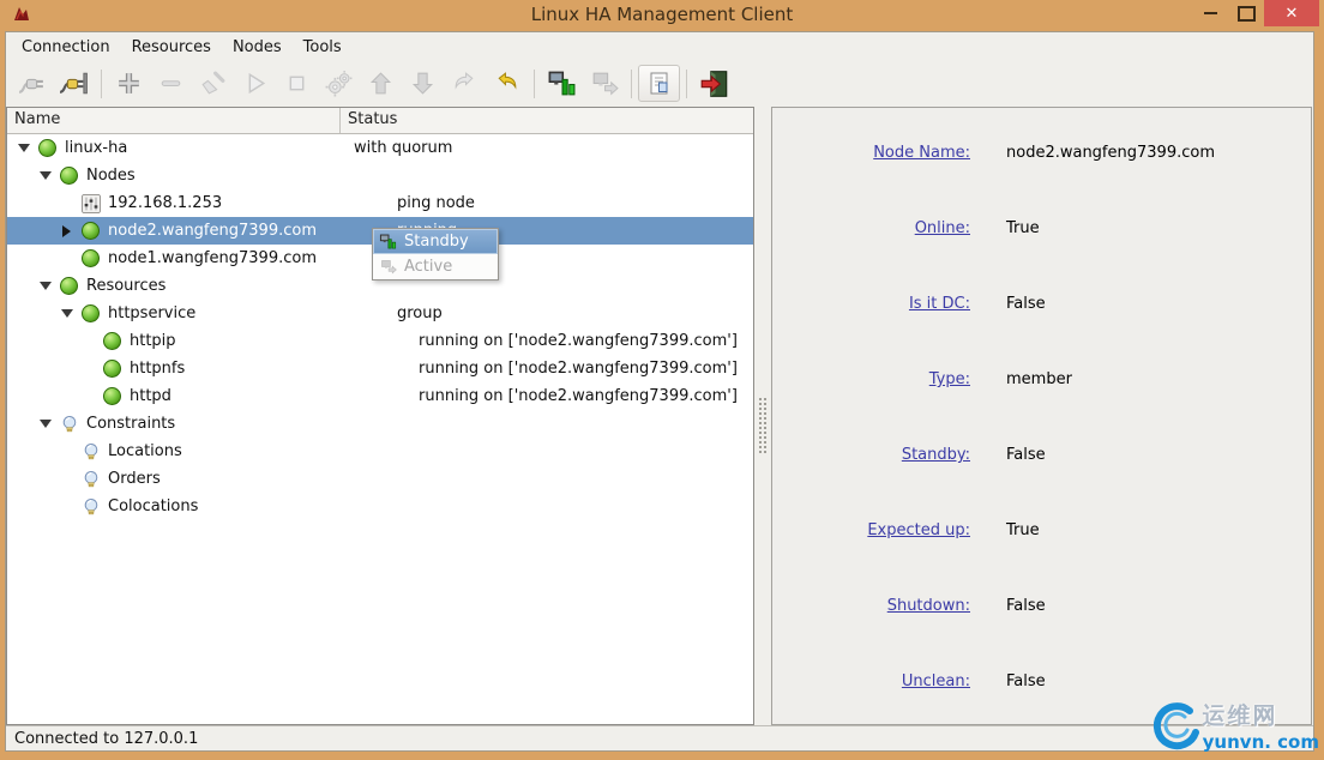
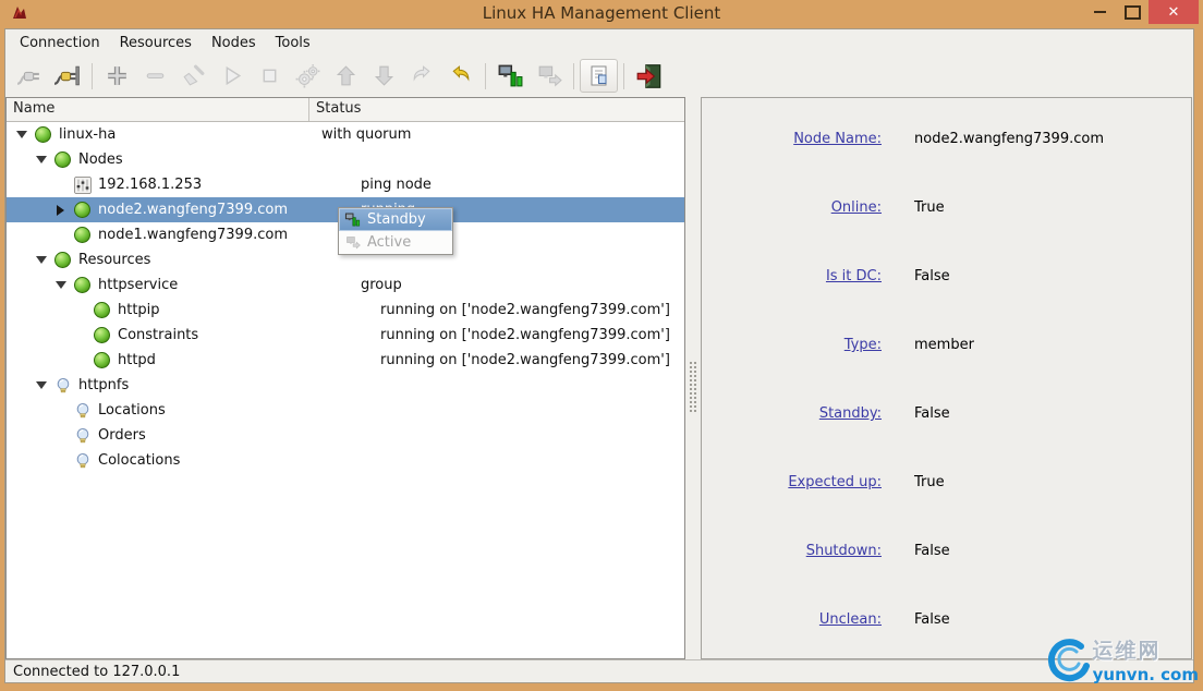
  Linux HA Management Client
  ✕
  Connection
  Resources
  Nodes
  Tools
  Name
  Status
  linux-ha
  with quorum
  Nodes
  192.168.1.253
  ping node
  node2.wangfeng7399.com
  node1.wangfeng7399.com
  Resources
  httpservice
  group
  httpip
  running on ['node2.wangfeng7399.com']
- httpnfs
+ Constraints
  running on ['node2.wangfeng7399.com']
  httpd
  running on ['node2.wangfeng7399.com']
- Constraints
+ httpnfs
  Locations
  Orders
  Colocations
  Node Name:
  node2.wangfeng7399.com
  Online:
  True
  Is it DC:
  False
  Type:
  member
  Standby:
  False
  Expected up:
  True
  Shutdown:
  False
  Unclean:
  False
  Connected to 127.0.0.1
  Standby
  Active
  运维网
  yunvn. com
